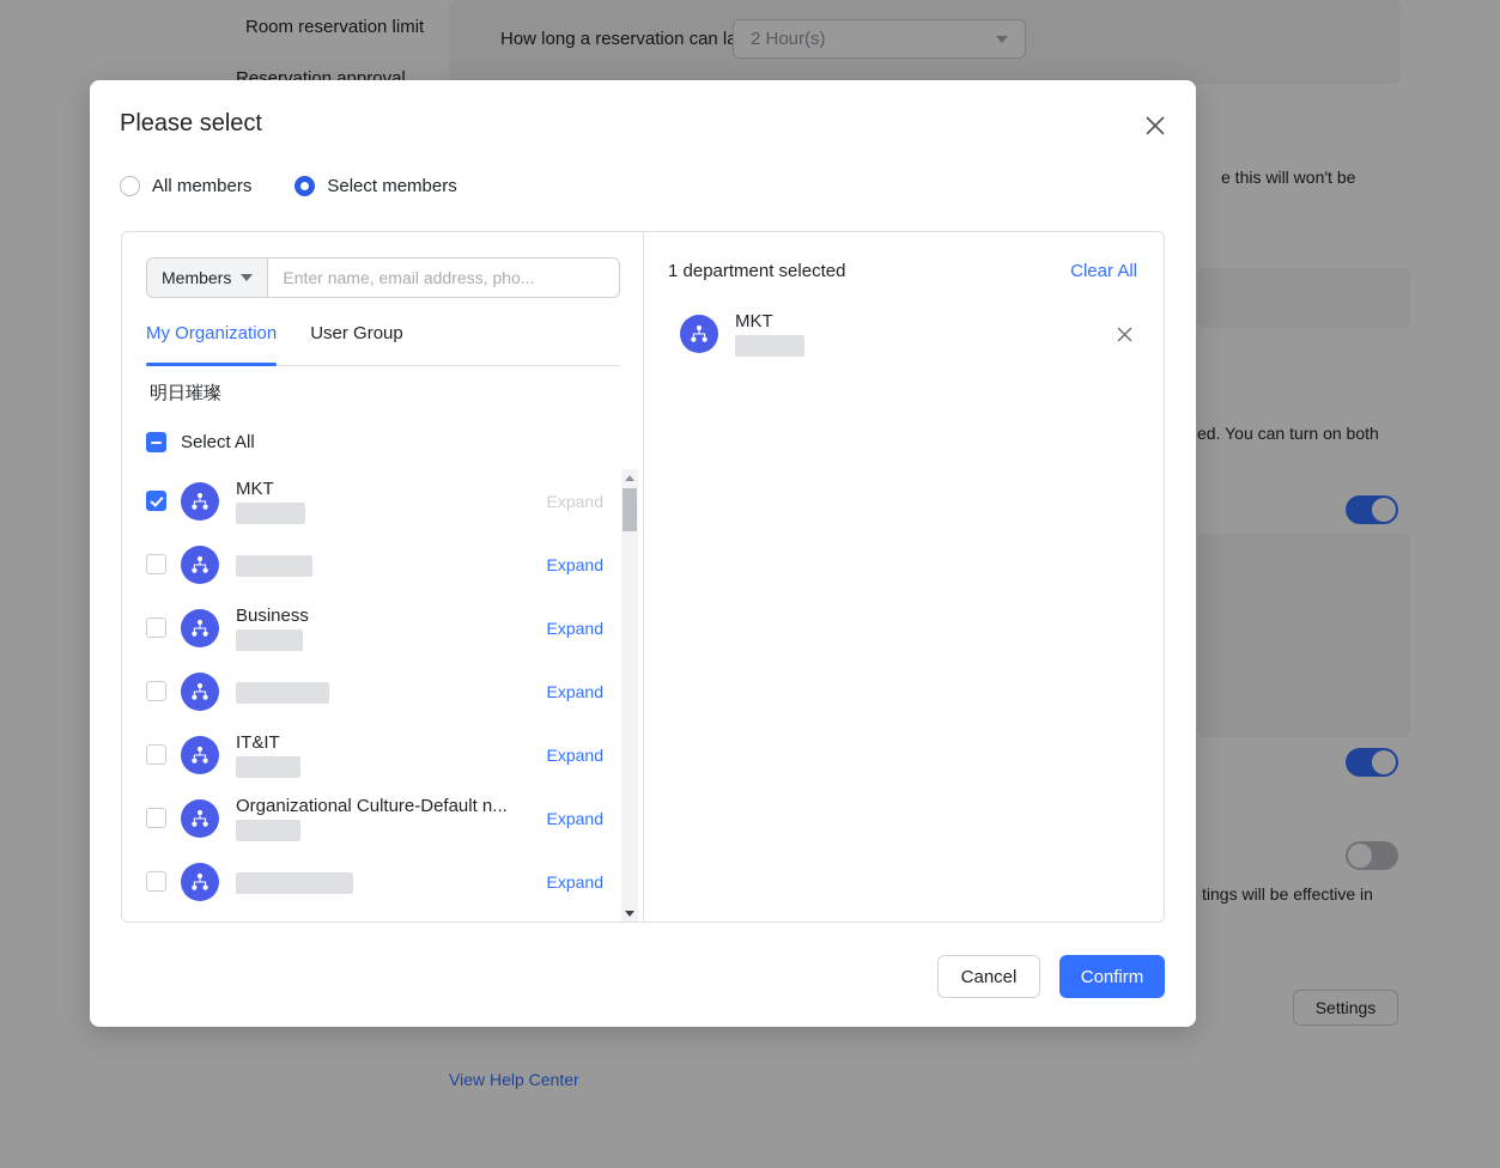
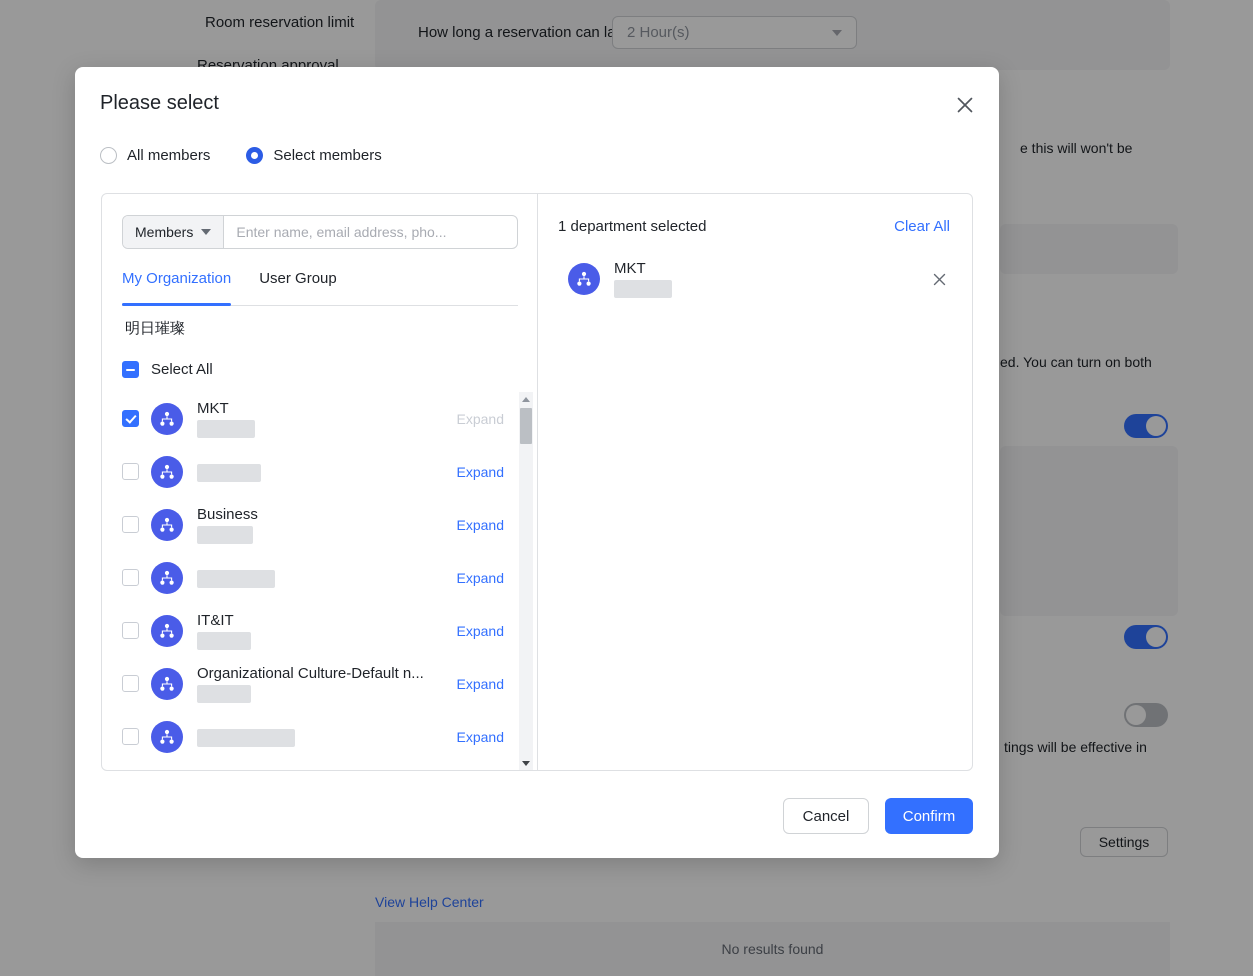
  Room reservation limit
  Reservation approval
  How long a reservation can l
  2 Hour(s)
  e this will won't be
  ed. You can turn on both
  tings will be effective in
  Settings
  View Help Center
+ No results found
  Please select
  All members
  Select members
  Members
  Enter name, email address, pho...
  My Organization
  User Group
  明日璀璨
  Select All
  MKT
  Expand
  Expand
  Business
  Expand
  Expand
  IT&IT
  Expand
  Organizational Culture-Default n...
  Expand
  Expand
  1 department selected
  Clear All
  MKT
  Cancel
  Confirm
